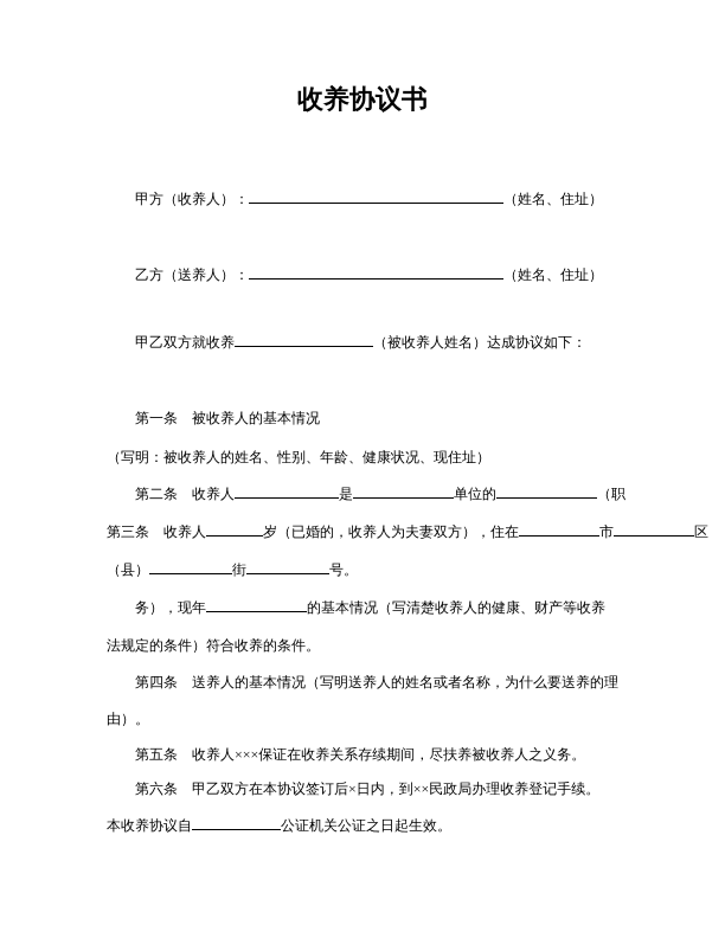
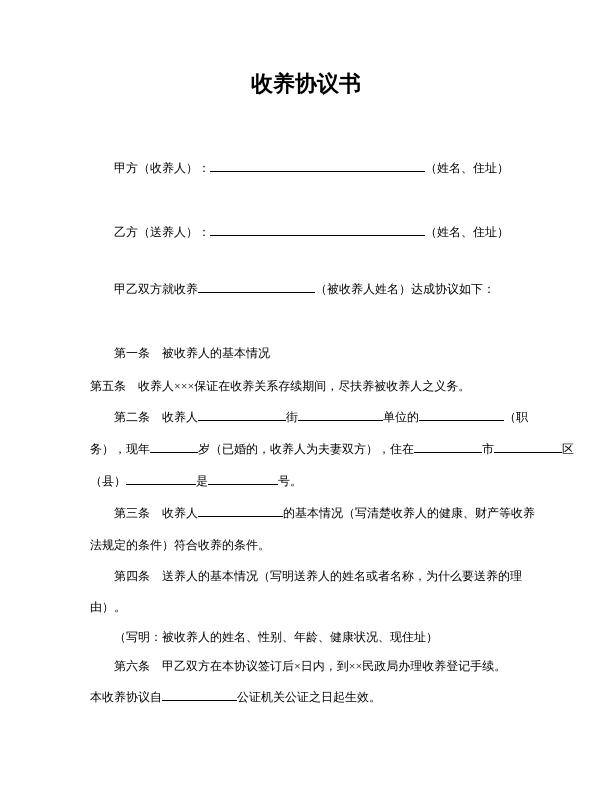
  收养协议书
  甲方（收养人）： （姓名、住址）
  乙方（送养人）： （姓名、住址）
  甲乙双方就收养 （被收养人姓名）达成协议如下：
  第一条 被收养人的基本情况
- （写明：被收养人的姓名、性别、年龄、健康状况、现住址）
+ 第五条 收养人×××保证在收养关系存续期间，尽扶养被收养人之义务。
- 第二条 收养人 是 单位的 （职
+ 第二条 收养人 街 单位的 （职
- 第三条 收养人 岁（已婚的，收养人为夫妻双方），住在 市 区
+ 务），现年 岁（已婚的，收养人为夫妻双方），住在 市 区
- （县） 街 号。
+ （县） 是 号。
- 务），现年 的基本情况（写清楚收养人的健康、财产等收养
+ 第三条 收养人 的基本情况（写清楚收养人的健康、财产等收养
  法规定的条件）符合收养的条件。
  第四条 送养人的基本情况（写明送养人的姓名或者名称，为什么要送养的理
  由）。
- 第五条 收养人×××保证在收养关系存续期间，尽扶养被收养人之义务。
+ （写明：被收养人的姓名、性别、年龄、健康状况、现住址）
  第六条 甲乙双方在本协议签订后×日内，到××民政局办理收养登记手续。
  本收养协议自 公证机关公证之日起生效。
